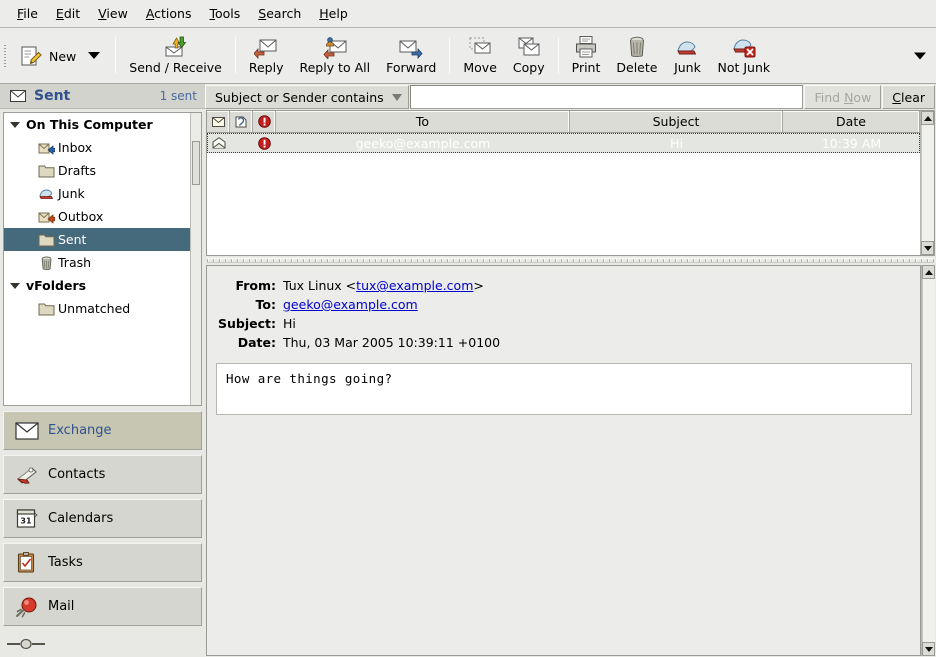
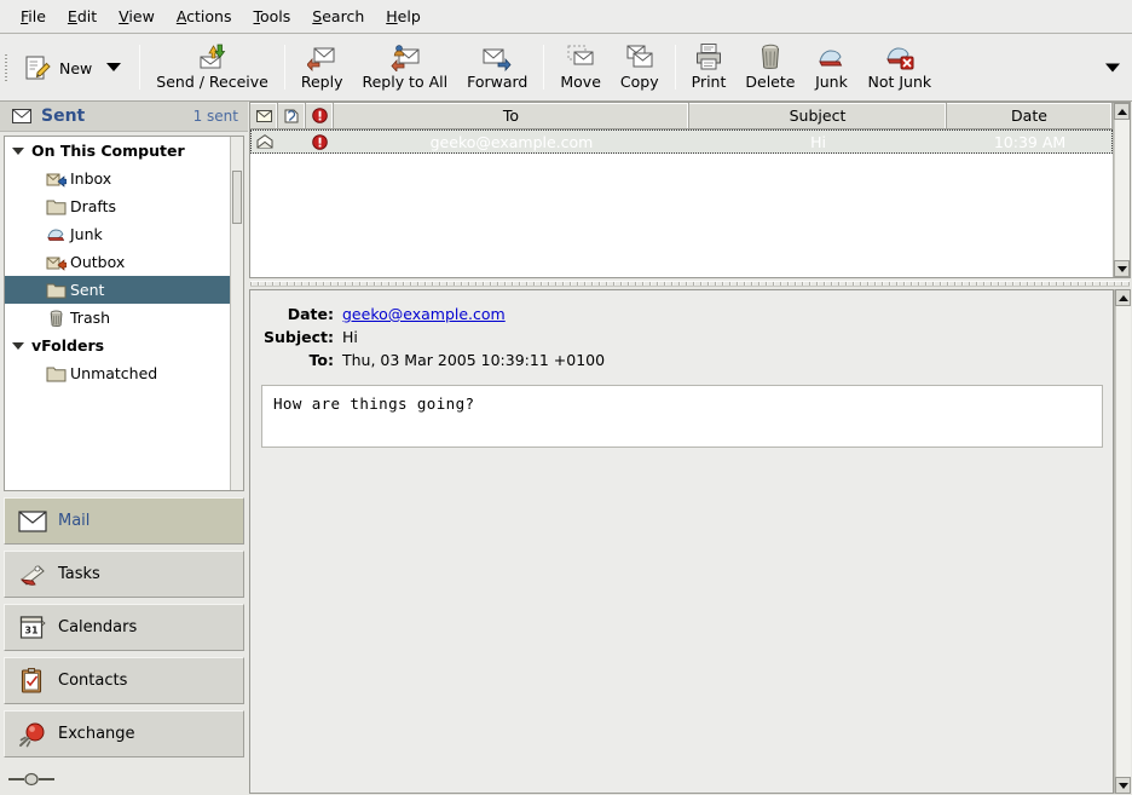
  File
  Edit
  View
  Actions
  Tools
  Search
  Help
  New
  Send / Receive
  Reply
  Reply to All
  Forward
  Move
  Copy
  Print
  Delete
  Junk
  Not Junk
  Sent
  1 sent
  On This Computer
  Inbox
  Drafts
  Junk
  Outbox
  Sent
  Trash
  vFolders
  Unmatched
- Exchange
+ Mail
- Contacts
+ Tasks
  31
  Calendars
- Tasks
+ Contacts
- Mail
+ Exchange
- Subject or Sender contains
- Find Now
- Clear
  To
  Subject
  Date
  geeko@example.com
  Hi
  10:39 AM
- From:
- Tux Linux <tux@example.com>
- To:
+ Date:
  geeko@example.com
  Subject:
  Hi
- Date:
+ To:
  Thu, 03 Mar 2005 10:39:11 +0100
  How are things going?
